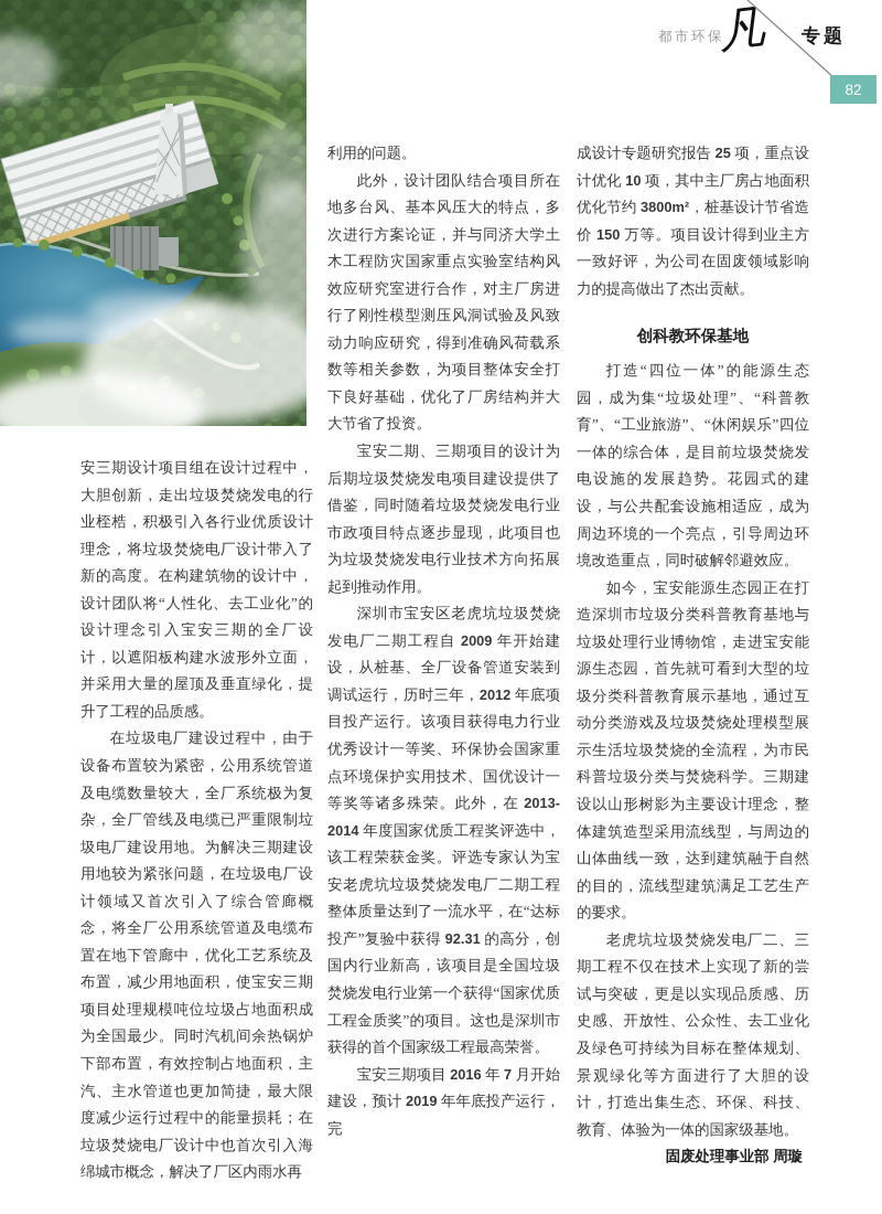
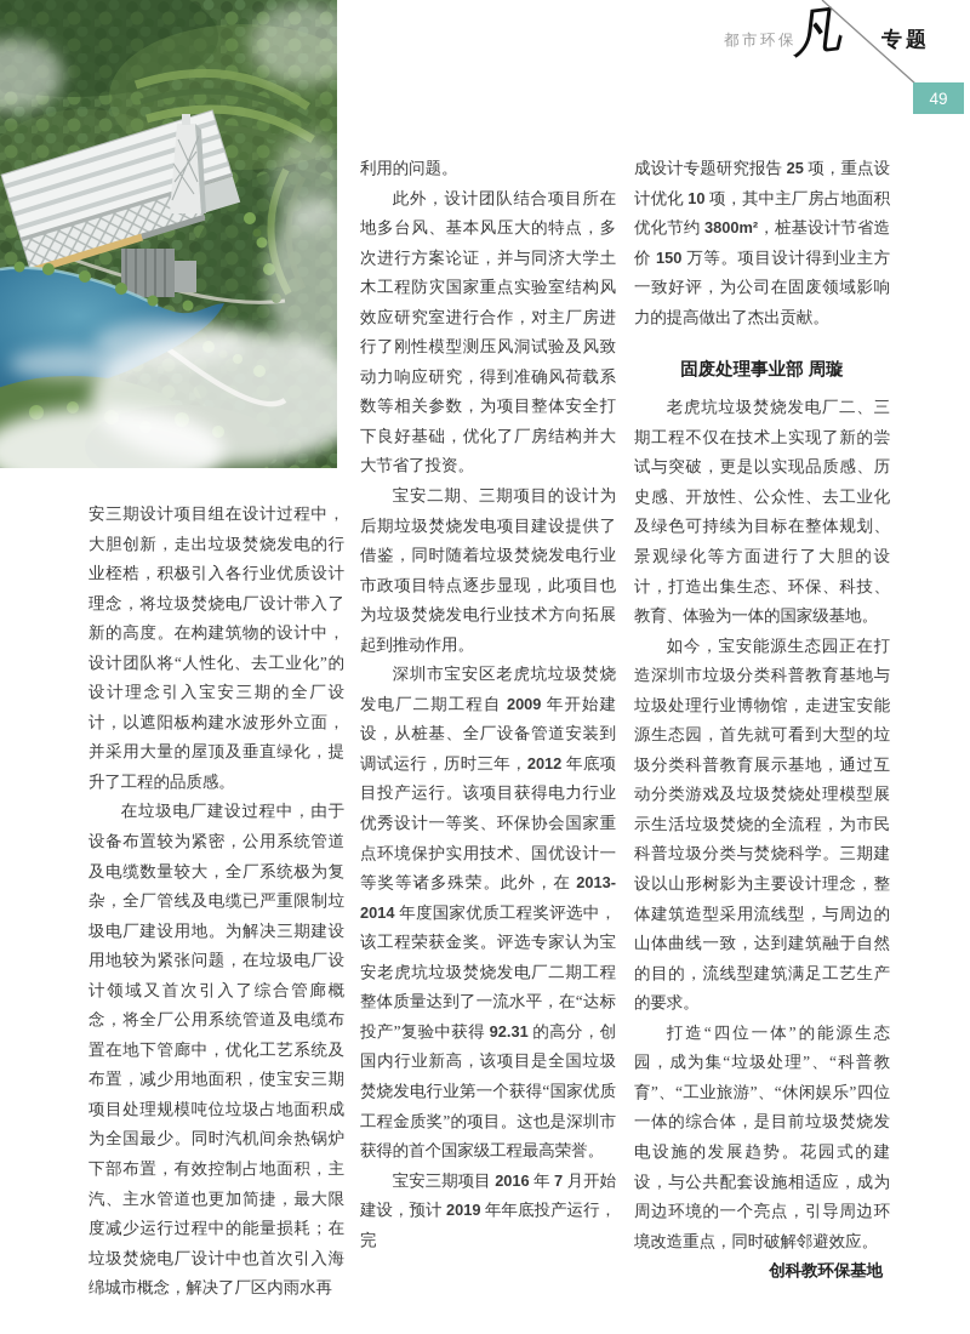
  都市环保
  专题
- 82
+ 49
  安三期设计项目组在设计过程中，大胆创新，走出垃圾焚烧发电的行业桎梏，积极引入各行业优质设计理念，将垃圾焚烧电厂设计带入了新的高度。在构建筑物的设计中，设计团队将“人性化、去工业化”的设计理念引入宝安三期的全厂设计，以遮阳板构建水波形外立面，并采用大量的屋顶及垂直绿化，提升了工程的品质感。
  在垃圾电厂建设过程中，由于设备布置较为紧密，公用系统管道及电缆数量较大，全厂系统极为复杂，全厂管线及电缆已严重限制垃圾电厂建设用地。为解决三期建设用地较为紧张问题，在垃圾电厂设计领域又首次引入了综合管廊概念，将全厂公用系统管道及电缆布置在地下管廊中，优化工艺系统及布置，减少用地面积，使宝安三期项目处理规模吨位垃圾占地面积成为全国最少。同时汽机间余热锅炉下部布置，有效控制占地面积，主汽、主水管道也更加简捷，最大限度减少运行过程中的能量损耗；在垃圾焚烧电厂设计中也首次引入海绵城市概念，解决了厂区内雨水再
  利用的问题。
  此外，设计团队结合项目所在地多台风、基本风压大的特点，多次进行方案论证，并与同济大学土木工程防灾国家重点实验室结构风效应研究室进行合作，对主厂房进行了刚性模型测压风洞试验及风致动力响应研究，得到准确风荷载系数等相关参数，为项目整体安全打下良好基础，优化了厂房结构并大大节省了投资。
  宝安二期、三期项目的设计为后期垃圾焚烧发电项目建设提供了借鉴，同时随着垃圾焚烧发电行业市政项目特点逐步显现，此项目也为垃圾焚烧发电行业技术方向拓展起到推动作用。
  深圳市宝安区老虎坑垃圾焚烧发电厂二期工程自 2009 年开始建设，从桩基、全厂设备管道安装到调试运行，历时三年，2012 年底项目投产运行。该项目获得电力行业优秀设计一等奖、环保协会国家重点环境保护实用技术、国优设计一等奖等诸多殊荣。此外，在 2013-2014 年度国家优质工程奖评选中，该工程荣获金奖。评选专家认为宝安老虎坑垃圾焚烧发电厂二期工程整体质量达到了一流水平，在“达标投产”复验中获得 92.31 的高分，创国内行业新高，该项目是全国垃圾焚烧发电行业第一个获得“国家优质工程金质奖”的项目。这也是深圳市获得的首个国家级工程最高荣誉。
  宝安三期项目 2016 年 7 月开始建设，预计 2019 年年底投产运行，完
  成设计专题研究报告 25 项，重点设计优化 10 项，其中主厂房占地面积优化节约 3800m²，桩基设计节省造价 150 万等。项目设计得到业主方一致好评，为公司在固废领域影响力的提高做出了杰出贡献。
- 创科教环保基地
+ 固废处理事业部 周璇
- 打造“四位一体”的能源生态园，成为集“垃圾处理”、“科普教育”、“工业旅游”、“休闲娱乐”四位一体的综合体，是目前垃圾焚烧发电设施的发展趋势。花园式的建设，与公共配套设施相适应，成为周边环境的一个亮点，引导周边环境改造重点，同时破解邻避效应。
+ 老虎坑垃圾焚烧发电厂二、三期工程不仅在技术上实现了新的尝试与突破，更是以实现品质感、历史感、开放性、公众性、去工业化及绿色可持续为目标在整体规划、景观绿化等方面进行了大胆的设计，打造出集生态、环保、科技、教育、体验为一体的国家级基地。
  如今，宝安能源生态园正在打造深圳市垃圾分类科普教育基地与垃圾处理行业博物馆，走进宝安能源生态园，首先就可看到大型的垃圾分类科普教育展示基地，通过互动分类游戏及垃圾焚烧处理模型展示生活垃圾焚烧的全流程，为市民科普垃圾分类与焚烧科学。三期建设以山形树影为主要设计理念，整体建筑造型采用流线型，与周边的山体曲线一致，达到建筑融于自然的目的，流线型建筑满足工艺生产的要求。
- 老虎坑垃圾焚烧发电厂二、三期工程不仅在技术上实现了新的尝试与突破，更是以实现品质感、历史感、开放性、公众性、去工业化及绿色可持续为目标在整体规划、景观绿化等方面进行了大胆的设计，打造出集生态、环保、科技、教育、体验为一体的国家级基地。
+ 打造“四位一体”的能源生态园，成为集“垃圾处理”、“科普教育”、“工业旅游”、“休闲娱乐”四位一体的综合体，是目前垃圾焚烧发电设施的发展趋势。花园式的建设，与公共配套设施相适应，成为周边环境的一个亮点，引导周边环境改造重点，同时破解邻避效应。
- 固废处理事业部 周璇
+ 创科教环保基地
